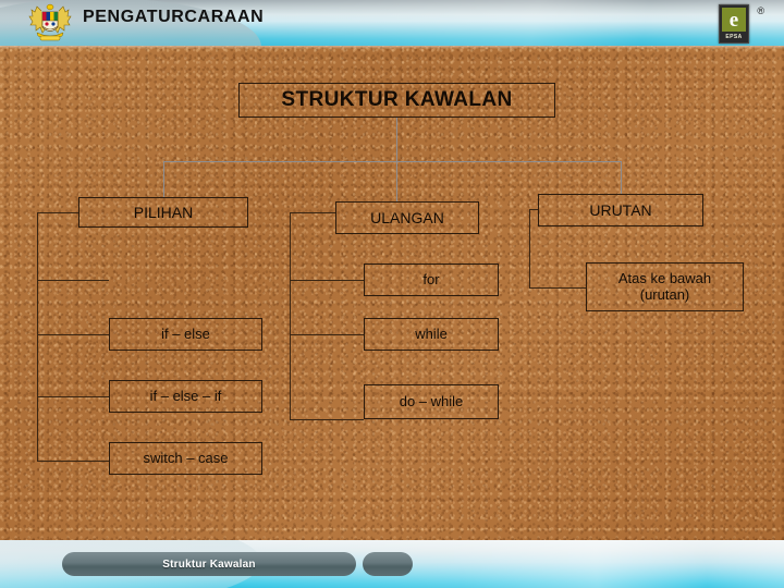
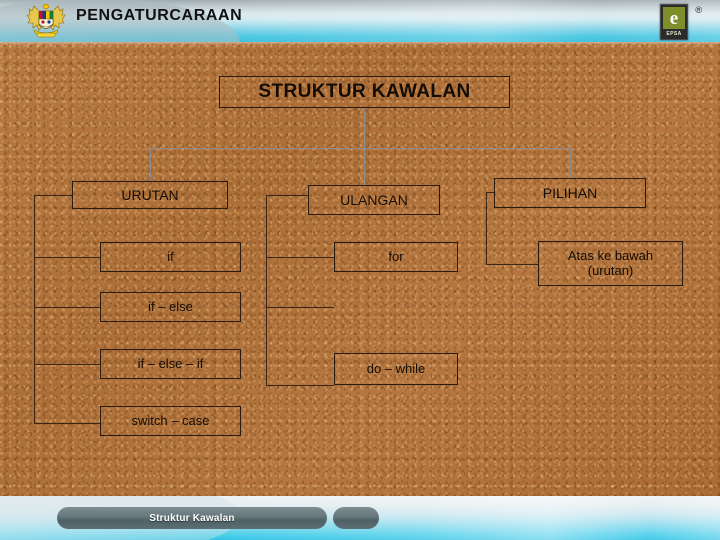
  PENGATURCARAAN
  e
  ®
  STRUKTUR KAWALAN
- PILIHAN
+ URUTAN
+ if
  if – else
  if – else – if
  switch – case
  ULANGAN
  for
- while
  do – while
- URUTAN
+ PILIHAN
  Atas ke bawah
  (urutan)
  Struktur Kawalan
